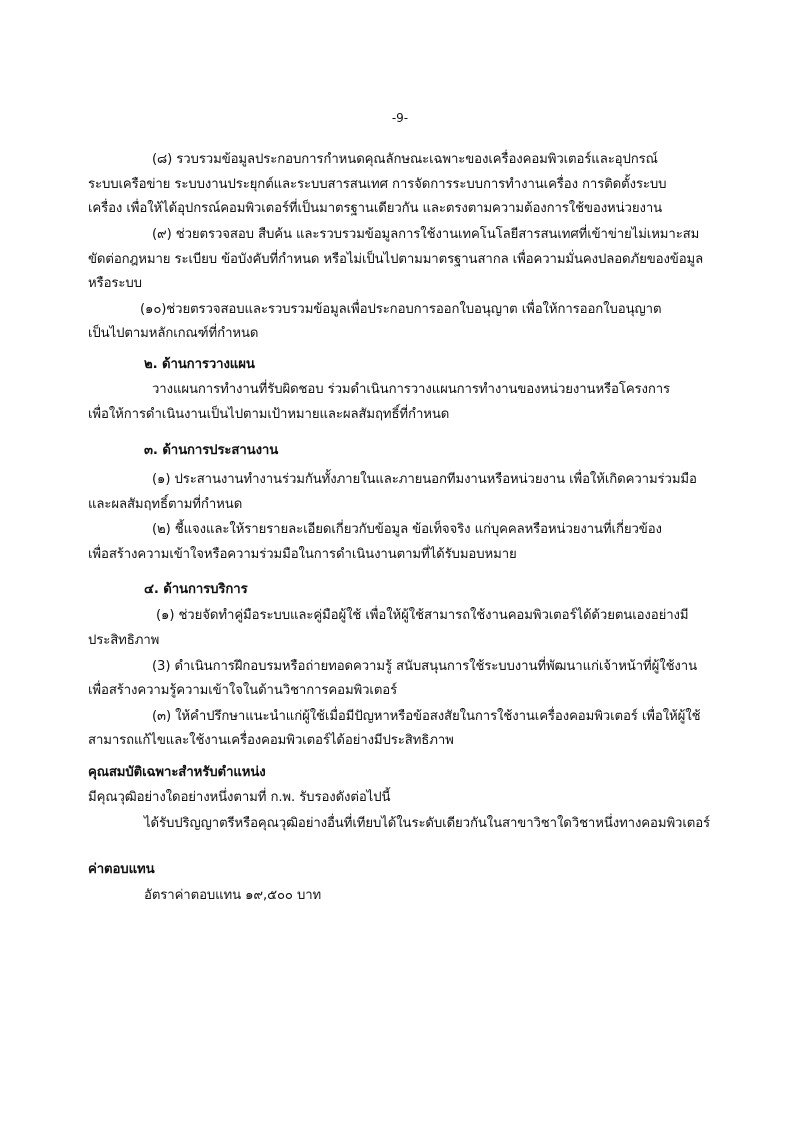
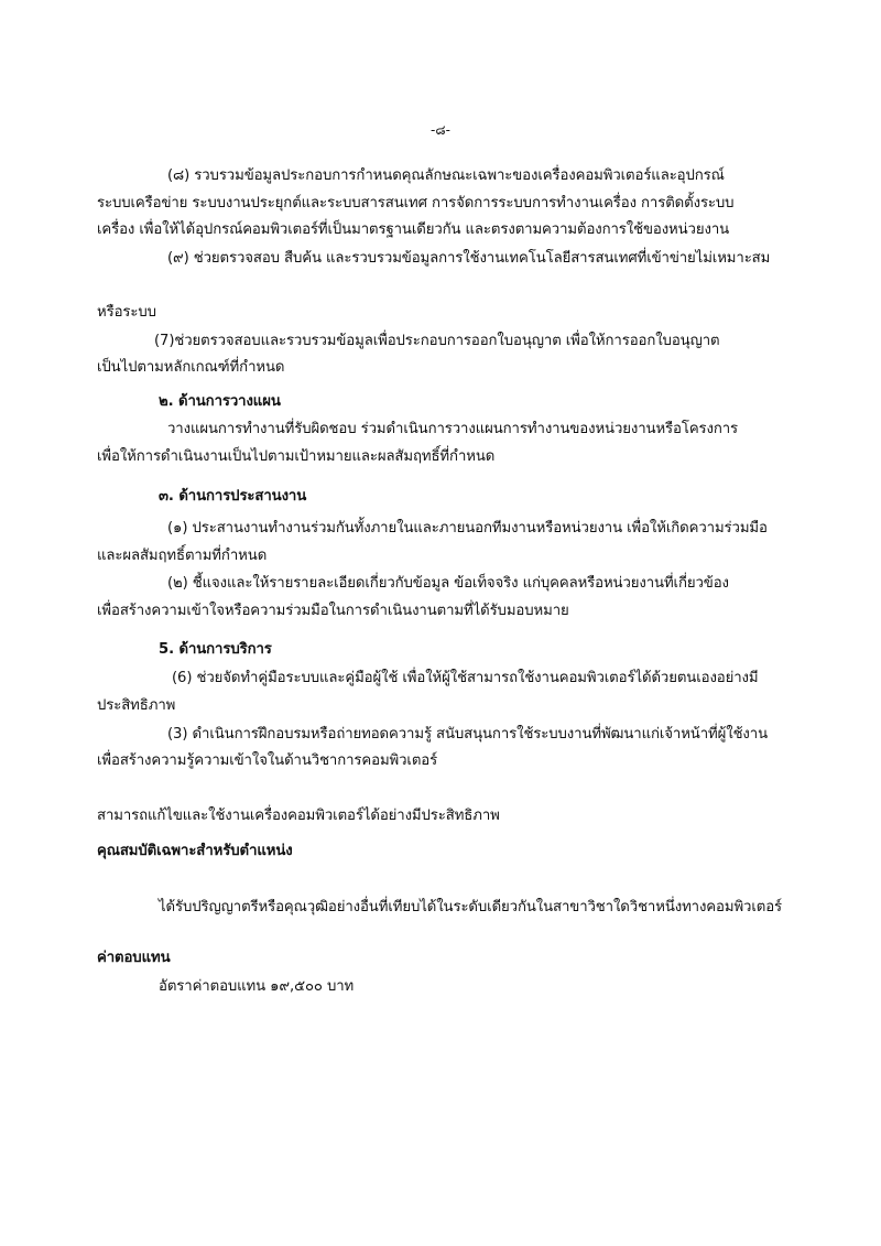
- -9-
+ -๘-
  (๘) รวบรวมข้อมูลประกอบการกำหนดคุณลักษณะเฉพาะของเครื่องคอมพิวเตอร์และอุปกรณ์
  ระบบเครือข่าย ระบบงานประยุกต์และระบบสารสนเทศ การจัดการระบบการทำงานเครื่อง การติดตั้งระบบ
  เครื่อง เพื่อให้ได้อุปกรณ์คอมพิวเตอร์ที่เป็นมาตรฐานเดียวกัน และตรงตามความต้องการใช้ของหน่วยงาน
  (๙) ช่วยตรวจสอบ สืบค้น และรวบรวมข้อมูลการใช้งานเทคโนโลยีสารสนเทศที่เข้าข่ายไม่เหมาะสม
- ขัดต่อกฎหมาย ระเบียบ ข้อบังคับที่กำหนด หรือไม่เป็นไปตามมาตรฐานสากล เพื่อความมั่นคงปลอดภัยของข้อมูล
  หรือระบบ
- (๑๐)ช่วยตรวจสอบและรวบรวมข้อมูลเพื่อประกอบการออกใบอนุญาต เพื่อให้การออกใบอนุญาต
+ (7)ช่วยตรวจสอบและรวบรวมข้อมูลเพื่อประกอบการออกใบอนุญาต เพื่อให้การออกใบอนุญาต
  เป็นไปตามหลักเกณฑ์ที่กำหนด
  ๒. ด้านการวางแผน
  วางแผนการทำงานที่รับผิดชอบ ร่วมดำเนินการวางแผนการทำงานของหน่วยงานหรือโครงการ
  เพื่อให้การดำเนินงานเป็นไปตามเป้าหมายและผลสัมฤทธิ์ที่กำหนด
  ๓. ด้านการประสานงาน
  (๑) ประสานงานทำงานร่วมกันทั้งภายในและภายนอกทีมงานหรือหน่วยงาน เพื่อให้เกิดความร่วมมือ
  และผลสัมฤทธิ์ตามที่กำหนด
  (๒) ชี้แจงและให้รายรายละเอียดเกี่ยวกับข้อมูล ข้อเท็จจริง แก่บุคคลหรือหน่วยงานที่เกี่ยวข้อง
  เพื่อสร้างความเข้าใจหรือความร่วมมือในการดำเนินงานตามที่ได้รับมอบหมาย
- ๔. ด้านการบริการ
+ 5. ด้านการบริการ
- (๑) ช่วยจัดทำคู่มือระบบและคู่มือผู้ใช้ เพื่อให้ผู้ใช้สามารถใช้งานคอมพิวเตอร์ได้ด้วยตนเองอย่างมี
+ (6) ช่วยจัดทำคู่มือระบบและคู่มือผู้ใช้ เพื่อให้ผู้ใช้สามารถใช้งานคอมพิวเตอร์ได้ด้วยตนเองอย่างมี
  ประสิทธิภาพ
  (3) ดำเนินการฝึกอบรมหรือถ่ายทอดความรู้ สนับสนุนการใช้ระบบงานที่พัฒนาแก่เจ้าหน้าที่ผู้ใช้งาน
  เพื่อสร้างความรู้ความเข้าใจในด้านวิชาการคอมพิวเตอร์
- (๓) ให้คำปรึกษาแนะนำแก่ผู้ใช้เมื่อมีปัญหาหรือข้อสงสัยในการใช้งานเครื่องคอมพิวเตอร์ เพื่อให้ผู้ใช้
  สามารถแก้ไขและใช้งานเครื่องคอมพิวเตอร์ได้อย่างมีประสิทธิภาพ
  คุณสมบัติเฉพาะสำหรับตำแหน่ง
- มีคุณวุฒิอย่างใดอย่างหนึ่งตามที่ ก.พ. รับรองดังต่อไปนี้
  ได้รับปริญญาตรีหรือคุณวุฒิอย่างอื่นที่เทียบได้ในระดับเดียวกันในสาขาวิชาใดวิชาหนึ่งทางคอมพิวเตอร์
  ค่าตอบแทน
  อัตราค่าตอบแทน ๑๙,๕๐๐ บาท
